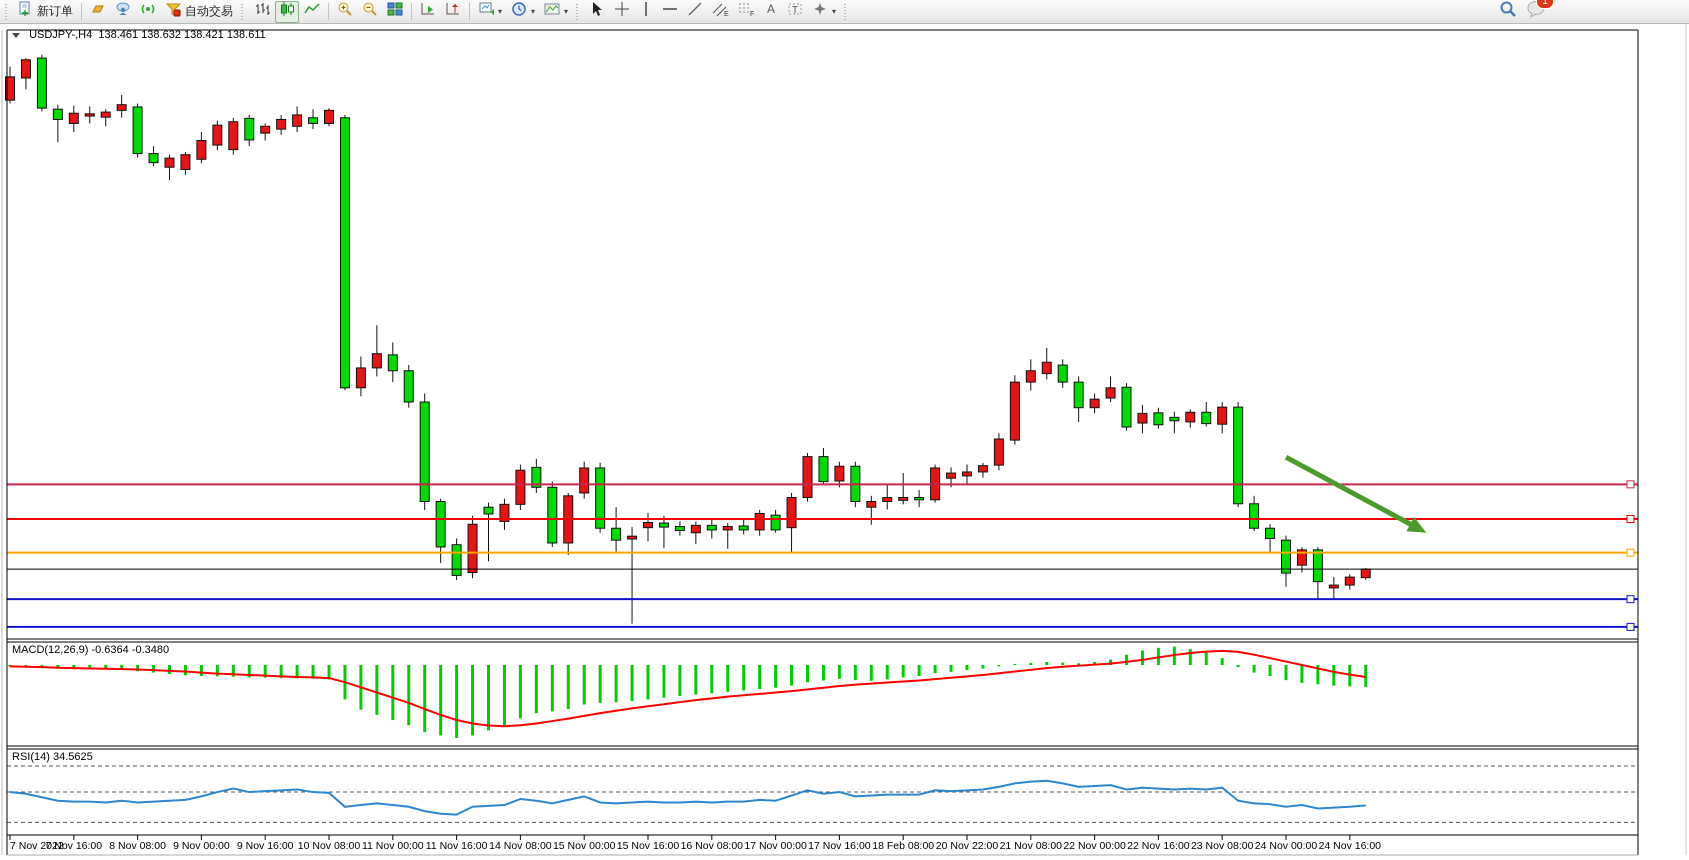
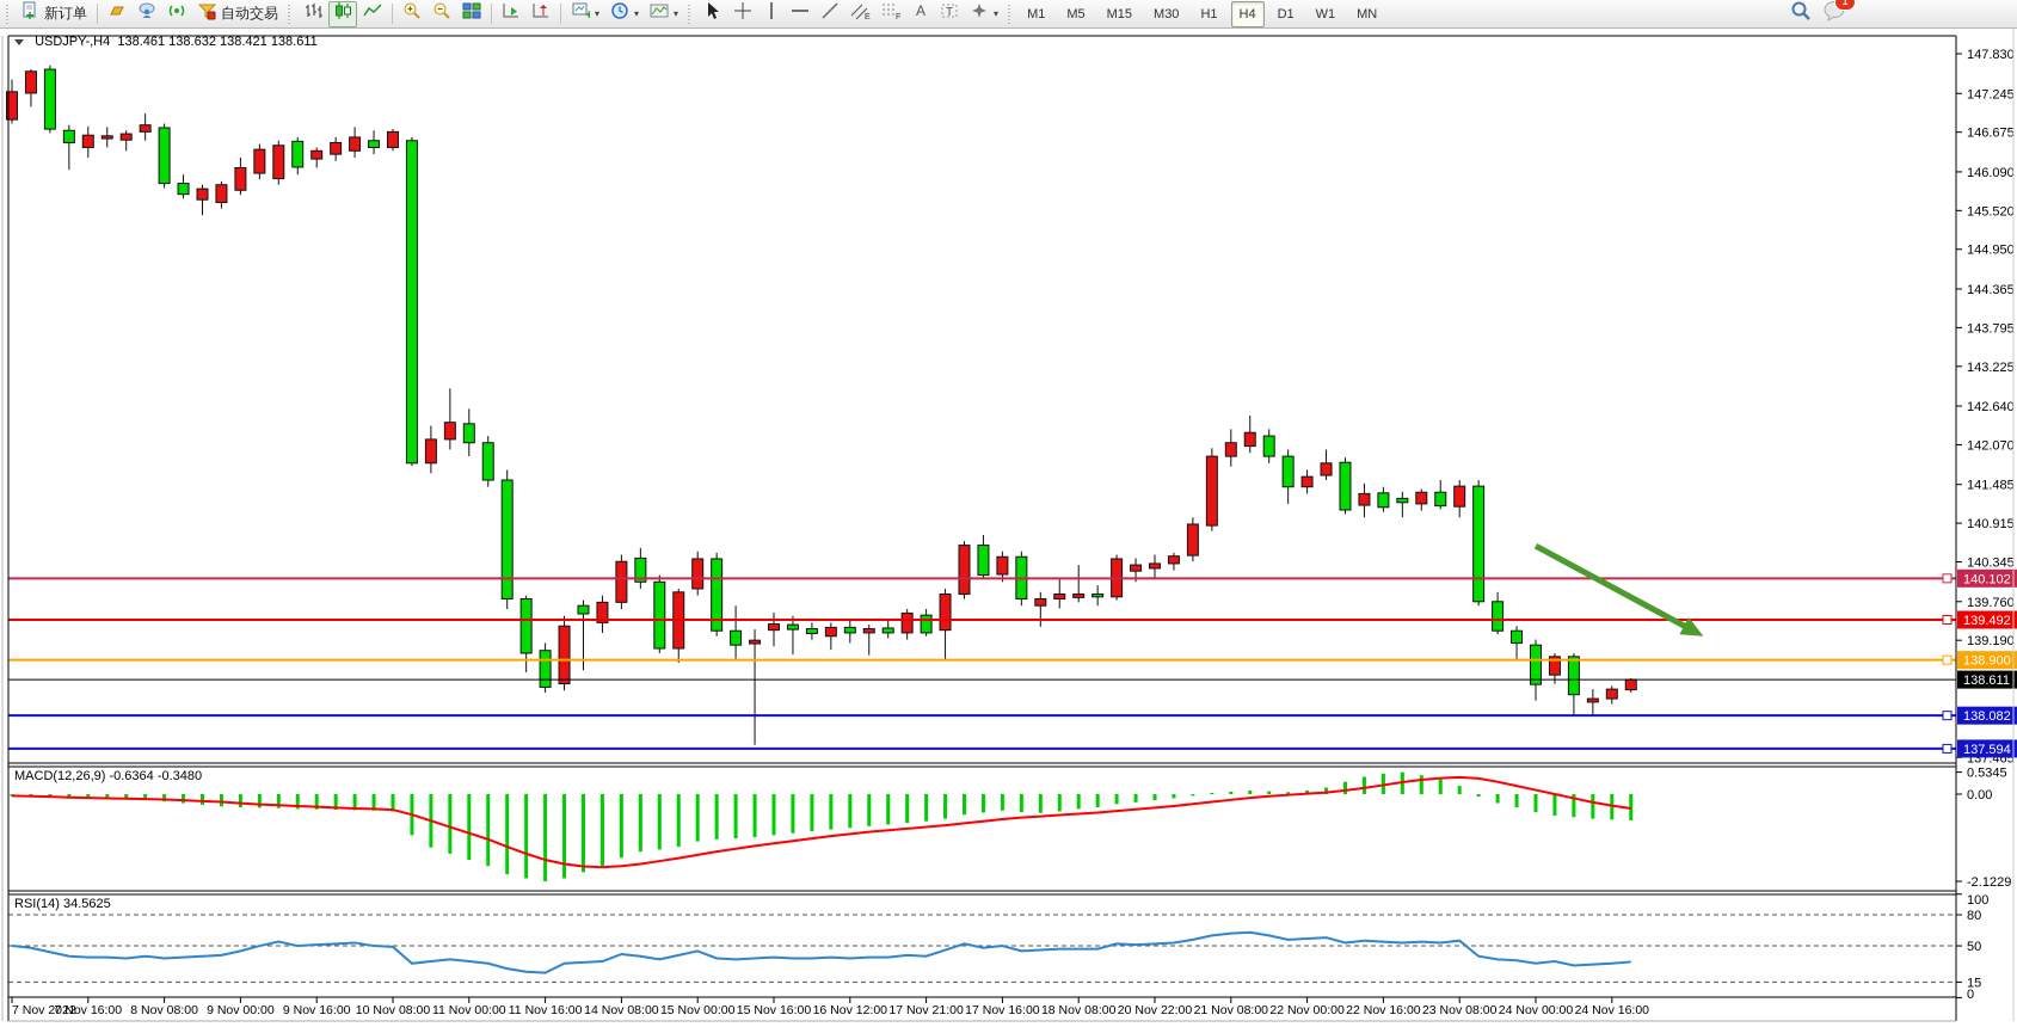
  +
  新订单
  自动交易
  +
  ▾
  ▾
  ▾
  A
  T
  ▾
+ M1
+ M5
+ M15
+ M30
+ H1
+ H4
+ D1
+ W1
+ MN
  1
+ 147.830
+ 147.245
+ 146.675
+ 146.090
+ 145.520
+ 144.950
+ 144.365
+ 143.795
+ 143.225
+ 142.640
+ 142.070
+ 141.485
+ 140.915
+ 140.345
+ 139.760
+ 139.190
+ 137.465
+ 140.102
+ 139.492
+ 138.900
+ 138.611
+ 138.082
+ 137.594
+ 0.5345
+ 0.00
+ -2.1229
+ 100
+ 80
+ 50
+ 15
+ 0
  7 Nov 2022
  7 Nov 16:00
  8 Nov 08:00
  9 Nov 00:00
  9 Nov 16:00
  10 Nov 08:00
  11 Nov 00:00
  11 Nov 16:00
  14 Nov 08:00
  15 Nov 00:00
  15 Nov 16:00
- 16 Nov 08:00
+ 16 Nov 12:00
- 17 Nov 00:00
+ 17 Nov 21:00
  17 Nov 16:00
- 18 Feb 08:00
+ 18 Nov 08:00
  20 Nov 22:00
  21 Nov 08:00
  22 Nov 00:00
  22 Nov 16:00
  23 Nov 08:00
  24 Nov 00:00
  24 Nov 16:00
  USDJPY-,H4 138.461 138.632 138.421 138.611
  MACD(12,26,9) -0.6364 -0.3480
  RSI(14) 34.5625
